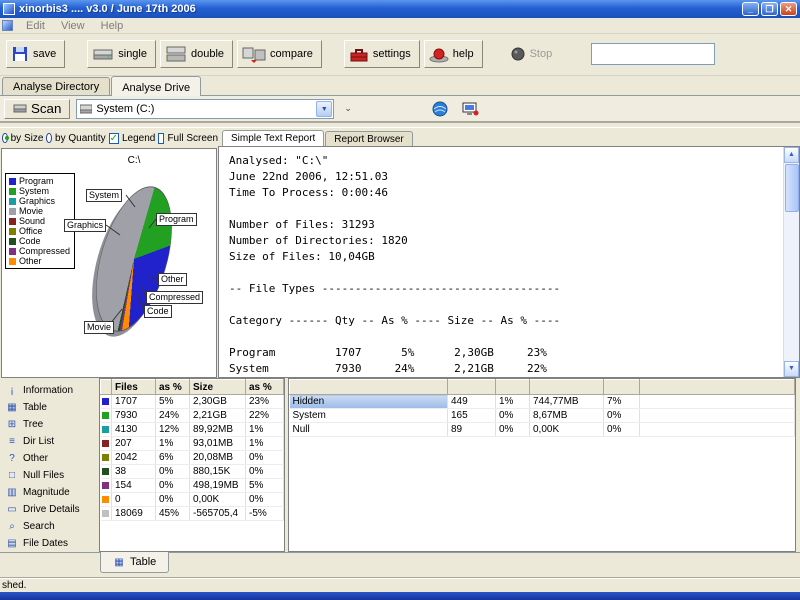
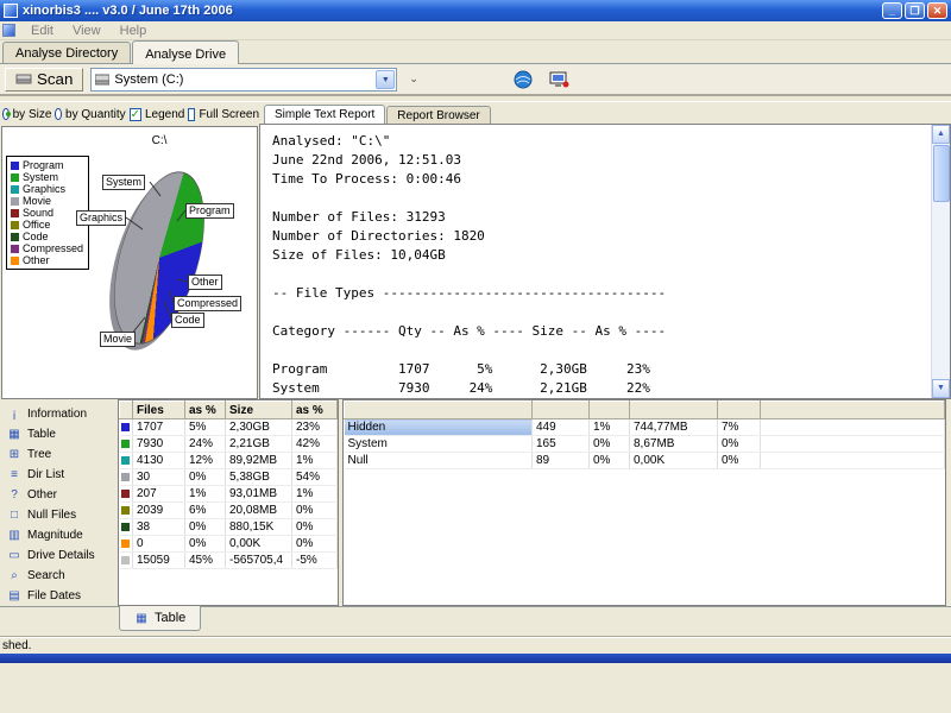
  xinorbis3 .... v3.0 / June 17th 2006
  _
  ❐
  ✕
  Edit
  View
  Help
- save
- single
- double
- compare
- settings
- help
- Stop
  Analyse Directory
  Analyse Drive
  Scan
  System (C:)
  ⌄
  by Size
  by Quantity
  ✓
  Legend
  Full Screen
  C:\
  Program
  System
  Graphics
  Movie
  Sound
  Office
  Code
  Compressed
  Other
  System
  Program
  Graphics
  Other
  Compressed
  Code
  Movie
  Simple Text Report
  Report Browser
  Analysed: "C:\"
  June 22nd 2006, 12:51.03
  Time To Process: 0:00:46
  Number of Files: 31293
  Number of Directories: 1820
  Size of Files: 10,04GB
  -- File Types ------------------------------------
  Category ------ Qty -- As % ---- Size -- As % ----
  Program 1707 5% 2,30GB 23%
  System 7930 24% 2,21GB 22%
  ℹ
  Information
  ▦
  Table
  ⊞
  Tree
  ≡
  Dir List
  ?
  Other
  □
  Null Files
  ▥
  Magnitude
  ▭
  Drive Details
  ⌕
  Search
  ▤
  File Dates
  	Files	as %	Size	as %
  	1707	5%	2,30GB	23%
- 	7930	24%	2,21GB	22%
+ 	7930	24%	2,21GB	42%
  	4130	12%	89,92MB	1%
+ 	30	0%	5,38GB	54%
  	207	1%	93,01MB	1%
- 	2042	6%	20,08MB	0%
+ 	2039	6%	20,08MB	0%
  	38	0%	880,15K	0%
- 	154	0%	498,19MB	5%
  	0	0%	0,00K	0%
- 	18069	45%	-565705,4	-5%
+ 	15059	45%	-565705,4	-5%
  Hidden	449	1%	744,77MB	7%
  System	165	0%	8,67MB	0%
  Null	89	0%	0,00K	0%
  ▦
  Table
  shed.
